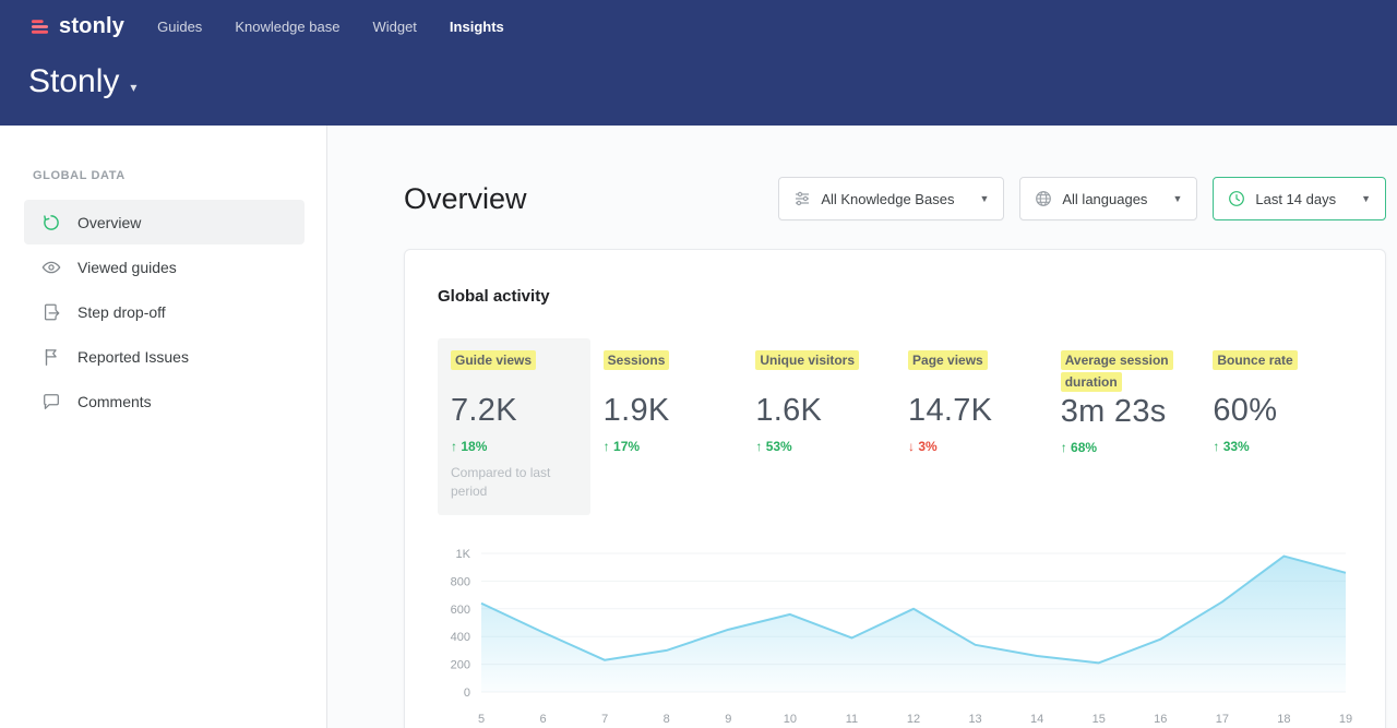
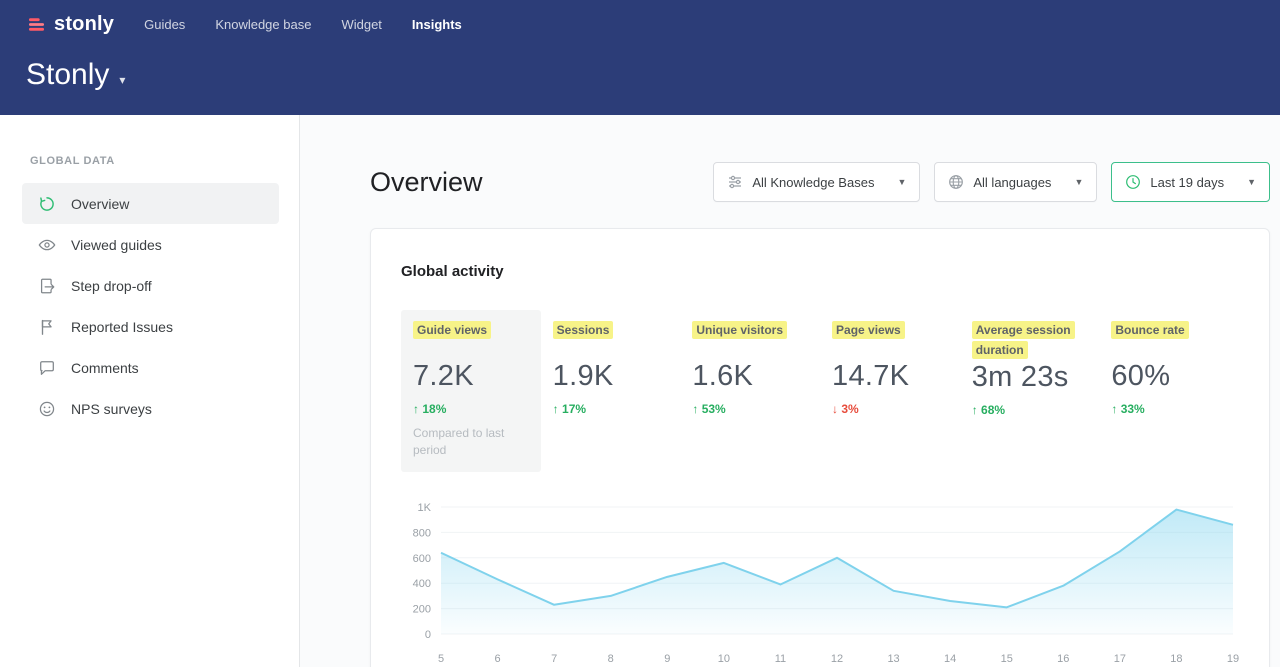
  stonly
  Guides
  Knowledge base
  Widget
  Insights
  Stonly
  ▾
  GLOBAL DATA
  Overview
  Viewed guides
  Step drop-off
  Reported Issues
  Comments
+ NPS surveys
  Overview
  All Knowledge Bases
  ▼
  All languages
  ▼
- Last 14 days
+ Last 19 days
  ▼
  Global activity
  Guide views
  7.2K
  ↑ 18%
  Compared to last period
  Sessions
  1.9K
  ↑ 17%
  Unique visitors
  1.6K
  ↑ 53%
  Page views
  14.7K
  ↓ 3%
  Average session duration
  3m 23s
  ↑ 68%
  Bounce rate
  60%
  ↑ 33%
  0
  200
  400
  600
  800
  1K
  5
  6
  7
  8
  9
  10
  11
  12
  13
  14
  15
  16
  17
  18
  19
